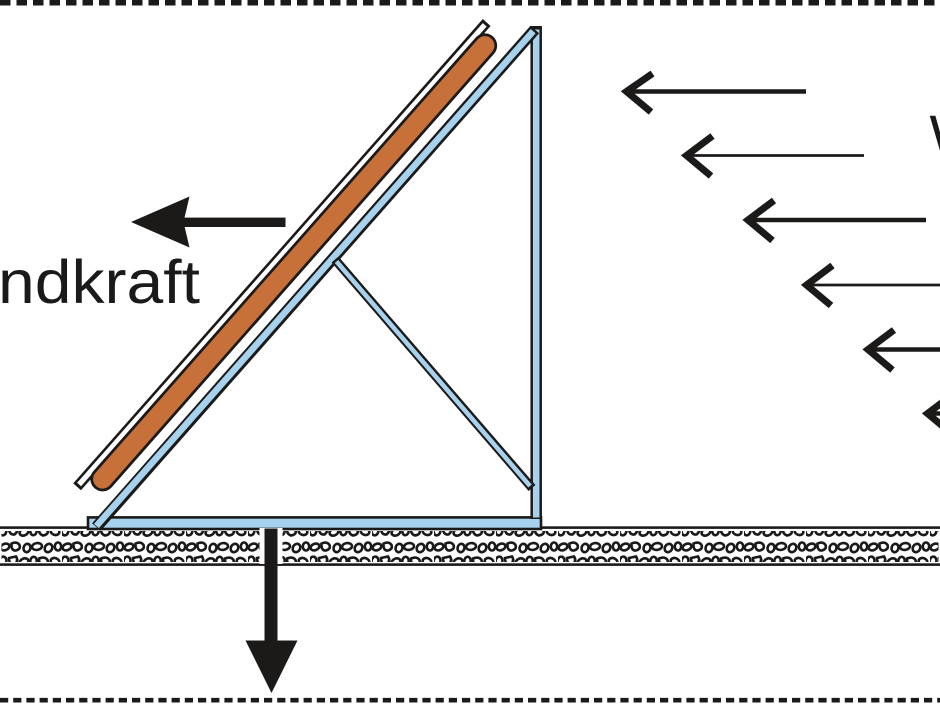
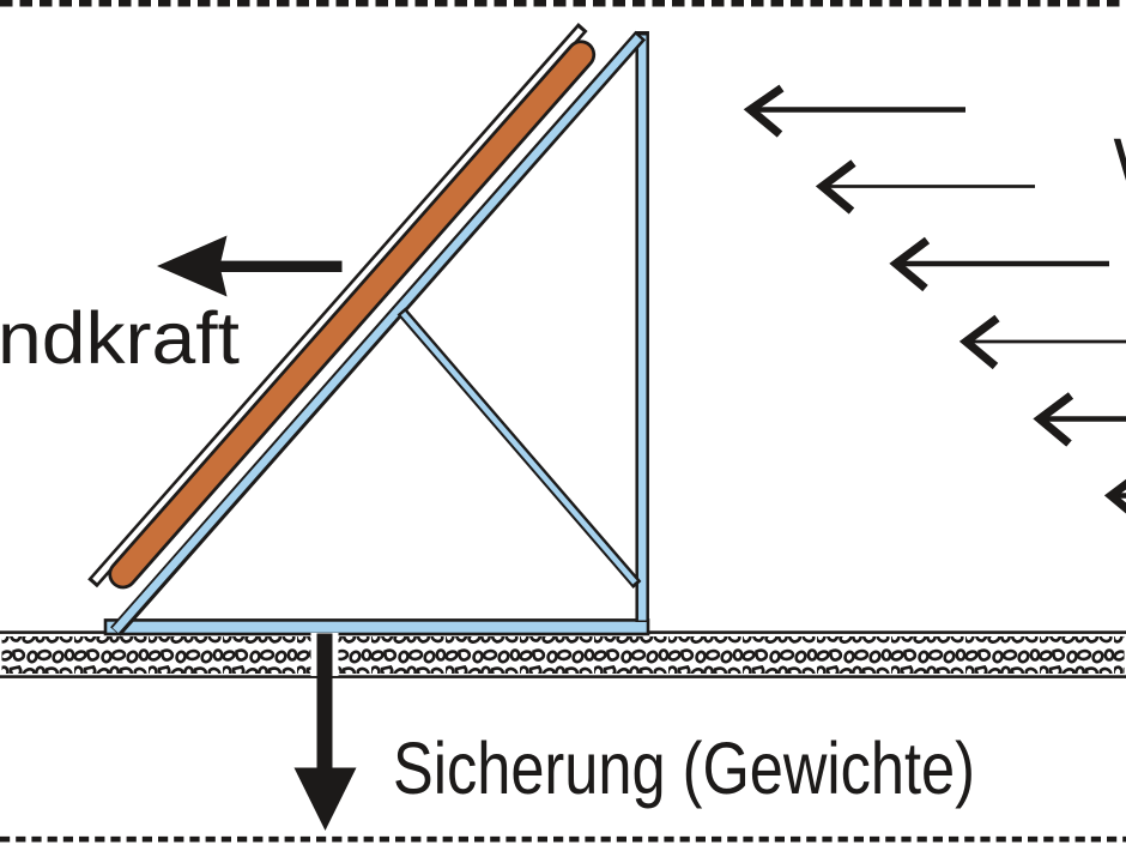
  ndkraft
+ Sicherung (Gewichte)
